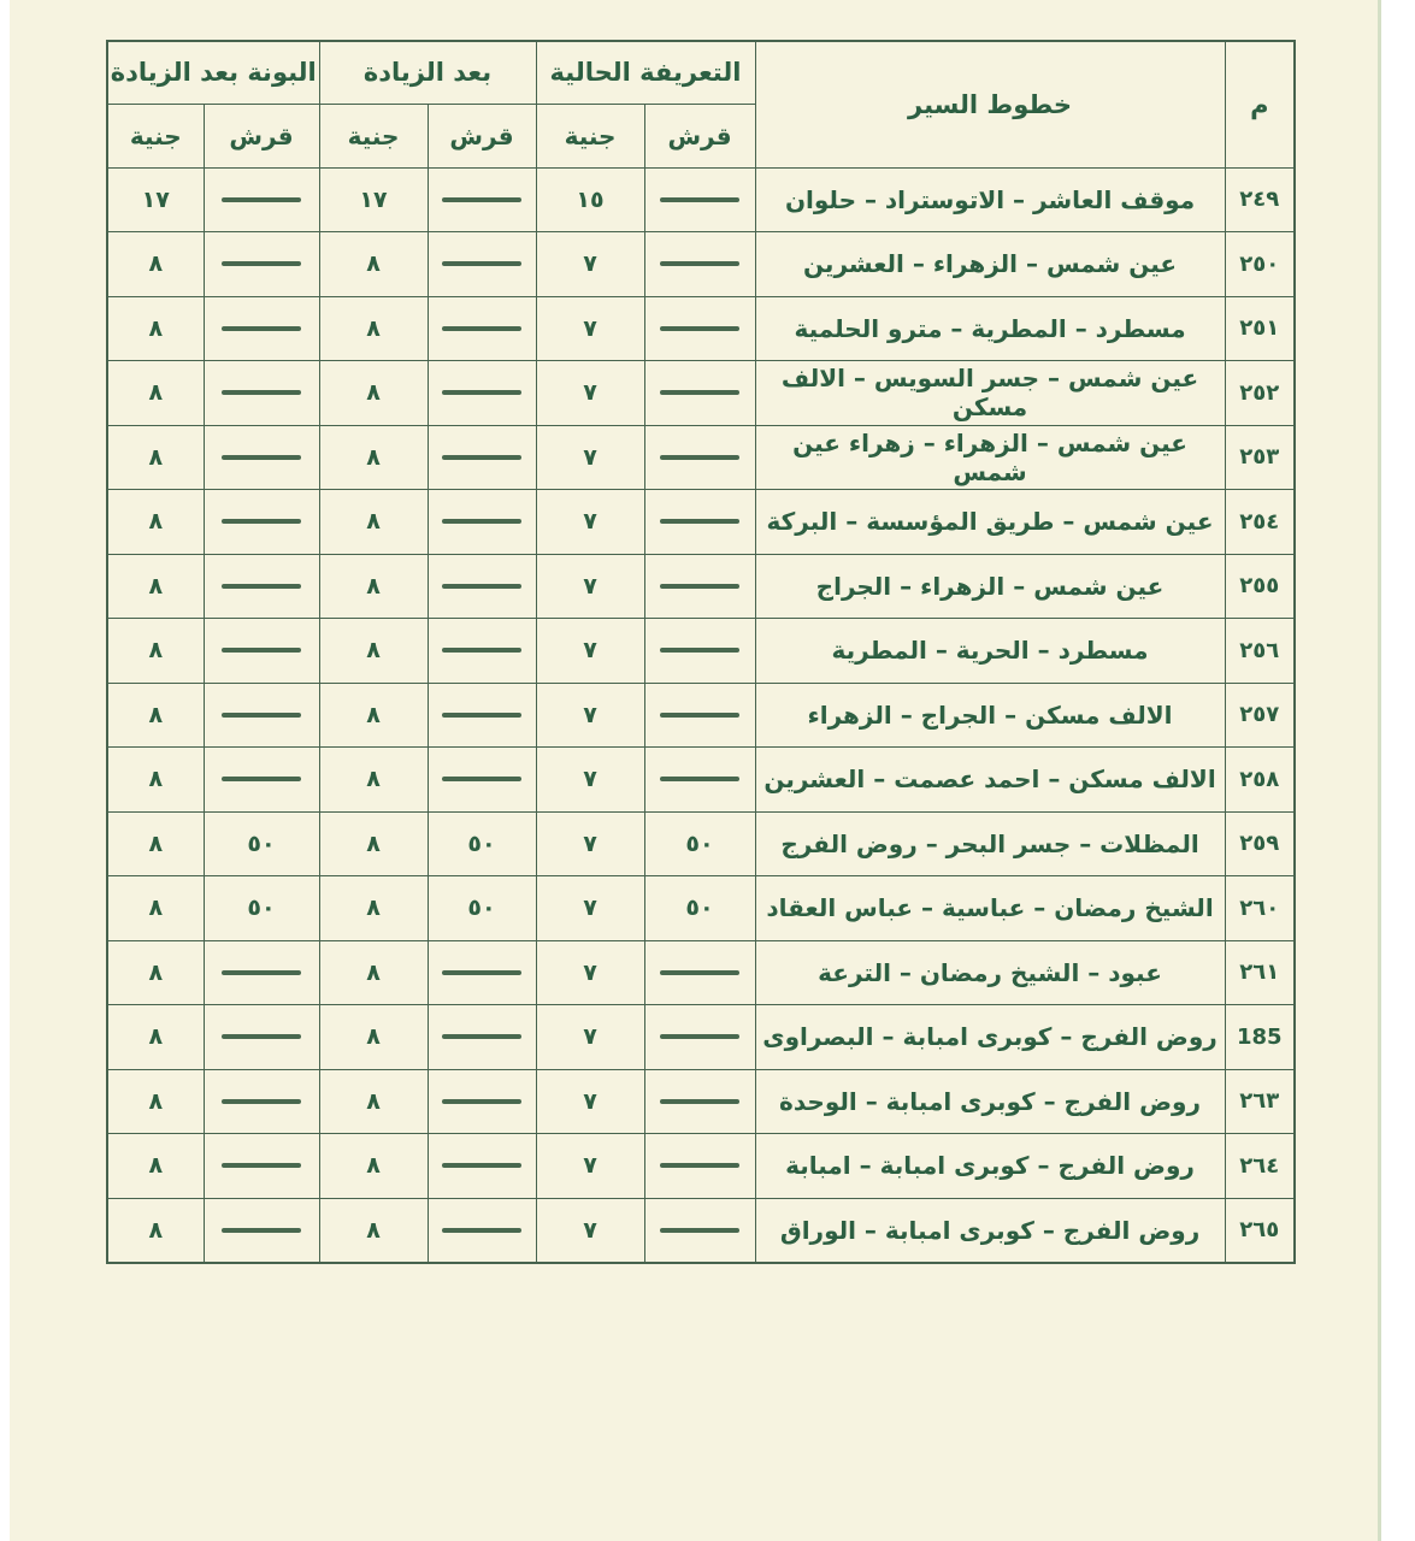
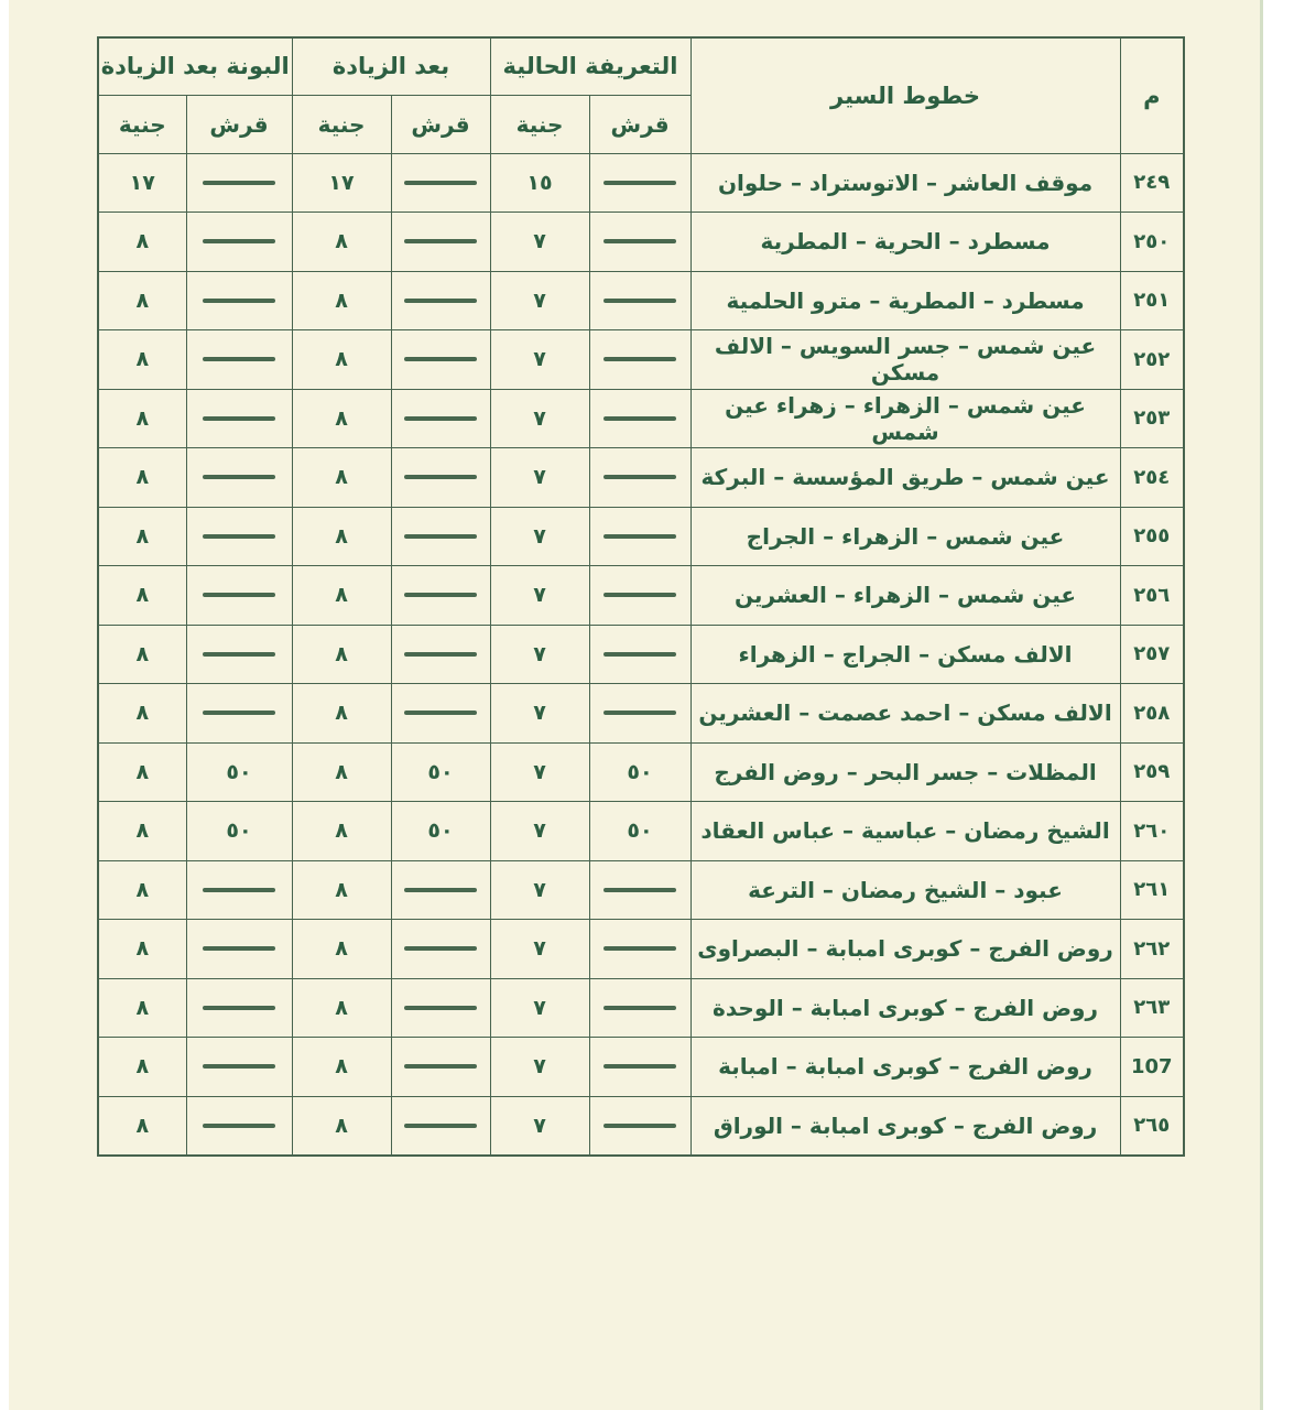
  م	خطوط السير	التعريفة الحالية	بعد الزيادة	البونة بعد الزيادة
  قرش	جنية	قرش	جنية	قرش	جنية
  ٢٤٩	موقف العاشر – الاتوستراد – حلوان		١٥		١٧		١٧
- ٢٥٠	عين شمس – الزهراء – العشرين		٧		٨		٨
+ ٢٥٠	مسطرد – الحرية – المطرية		٧		٨		٨
  ٢٥١	مسطرد – المطرية – مترو الحلمية		٧		٨		٨
  ٢٥٢	عين شمس – جسر السويس – الالف مسكن		٧		٨		٨
  ٢٥٣	عين شمس – الزهراء – زهراء عين شمس		٧		٨		٨
  ٢٥٤	عين شمس – طريق المؤسسة – البركة		٧		٨		٨
  ٢٥٥	عين شمس – الزهراء – الجراج		٧		٨		٨
- ٢٥٦	مسطرد – الحرية – المطرية		٧		٨		٨
+ ٢٥٦	عين شمس – الزهراء – العشرين		٧		٨		٨
  ٢٥٧	الالف مسكن – الجراج – الزهراء		٧		٨		٨
  ٢٥٨	الالف مسكن – احمد عصمت – العشرين		٧		٨		٨
  ٢٥٩	المظلات – جسر البحر – روض الفرج	٥٠	٧	٥٠	٨	٥٠	٨
  ٢٦٠	الشيخ رمضان – عباسية – عباس العقاد	٥٠	٧	٥٠	٨	٥٠	٨
  ٢٦١	عبود – الشيخ رمضان – الترعة		٧		٨		٨
- 185	روض الفرج – كوبرى امبابة – البصراوى		٧		٨		٨
+ ٢٦٢	روض الفرج – كوبرى امبابة – البصراوى		٧		٨		٨
  ٢٦٣	روض الفرج – كوبرى امبابة – الوحدة		٧		٨		٨
- ٢٦٤	روض الفرج – كوبرى امبابة – امبابة		٧		٨		٨
+ 107	روض الفرج – كوبرى امبابة – امبابة		٧		٨		٨
  ٢٦٥	روض الفرج – كوبرى امبابة – الوراق		٧		٨		٨
